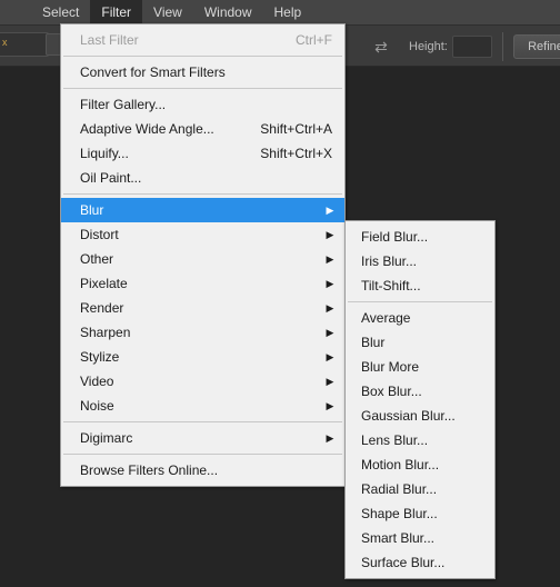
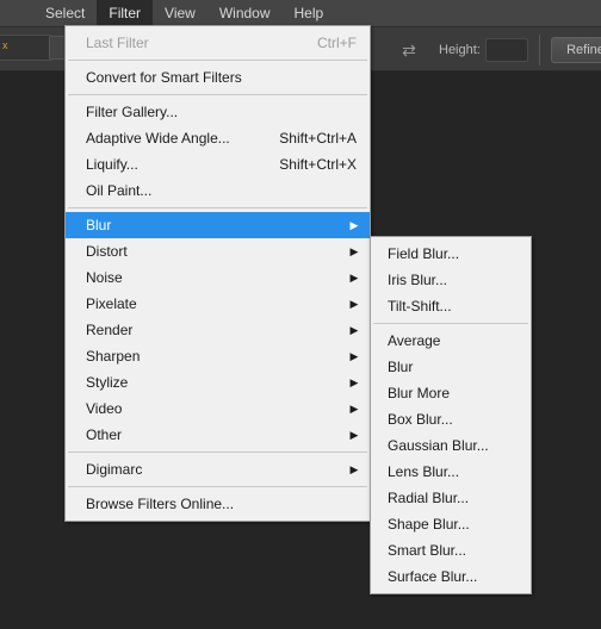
  Select
  Filter
  View
  Window
  Help
  x
  ⇄
  Height:
  Refin
  Last Filter
  Ctrl+F
  Convert for Smart Filters
  Filter Gallery...
  Adaptive Wide Angle...
  Shift+Ctrl+A
  Liquify...
  Shift+Ctrl+X
  Oil Paint...
  Blur
  ▶
  Distort
  ▶
- Other
+ Noise
  ▶
  Pixelate
  ▶
  Render
  ▶
  Sharpen
  ▶
  Stylize
  ▶
  Video
  ▶
- Noise
+ Other
  ▶
  Digimarc
  ▶
  Browse Filters Online...
  Field Blur...
  Iris Blur...
  Tilt-Shift...
  Average
  Blur
  Blur More
  Box Blur...
  Gaussian Blur...
  Lens Blur...
- Motion Blur...
  Radial Blur...
  Shape Blur...
  Smart Blur...
  Surface Blur...
